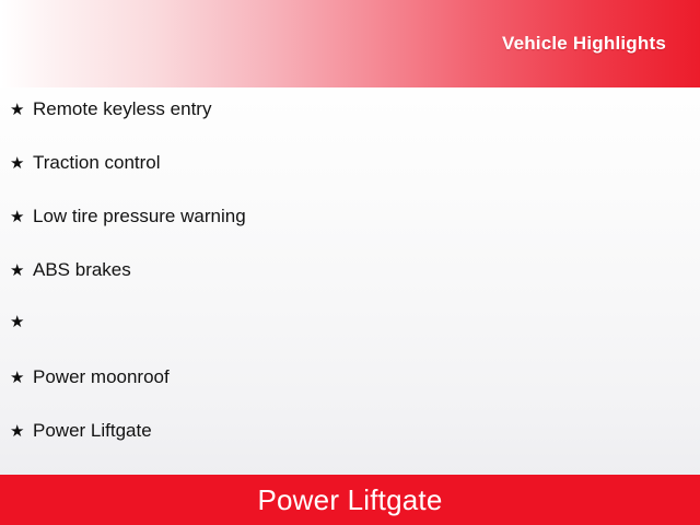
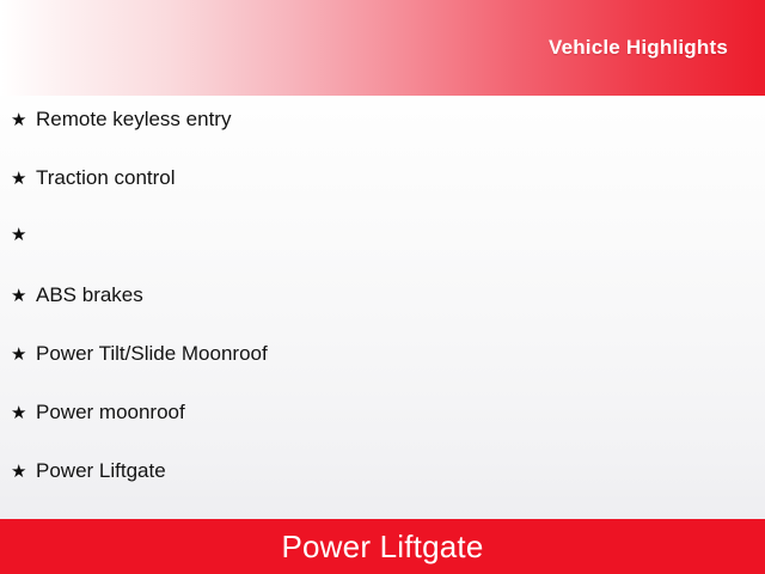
  Vehicle Highlights
  ★
  Remote keyless entry
  ★
  Traction control
  ★
- Low tire pressure warning
  ★
  ABS brakes
  ★
+ Power Tilt/Slide Moonroof
  ★
  Power moonroof
  ★
  Power Liftgate
  Power Liftgate
